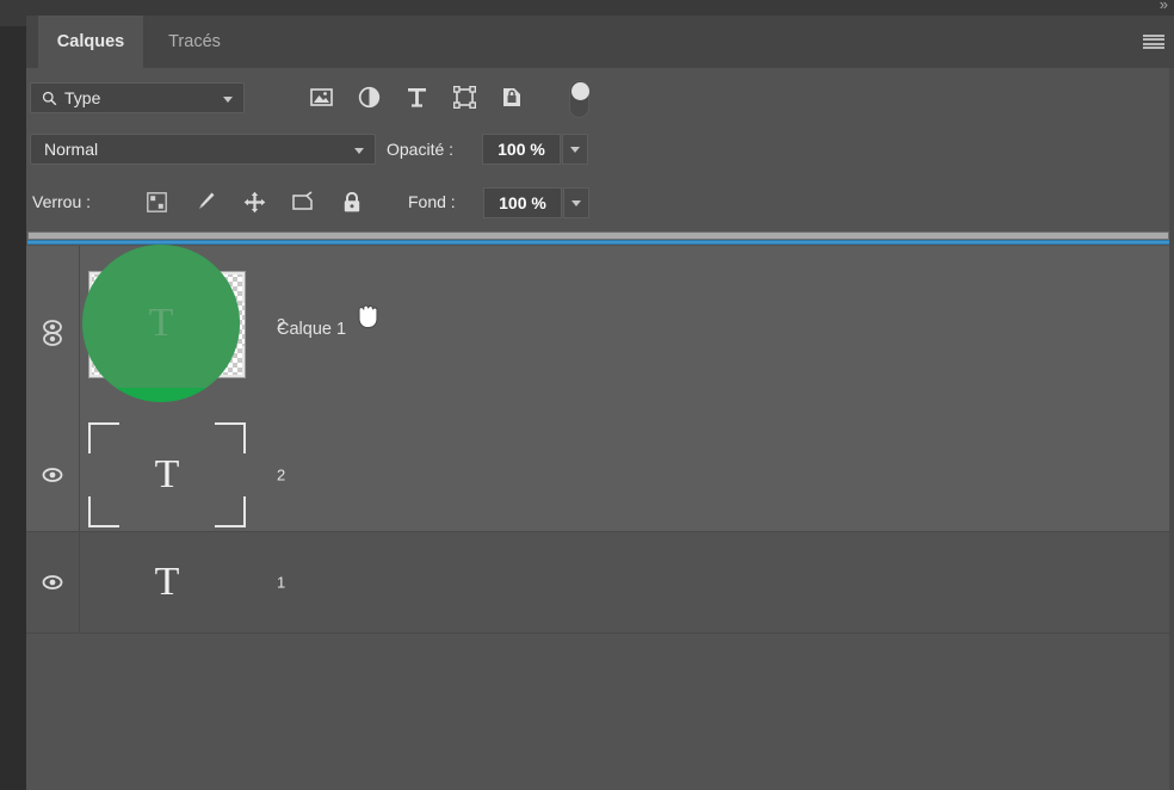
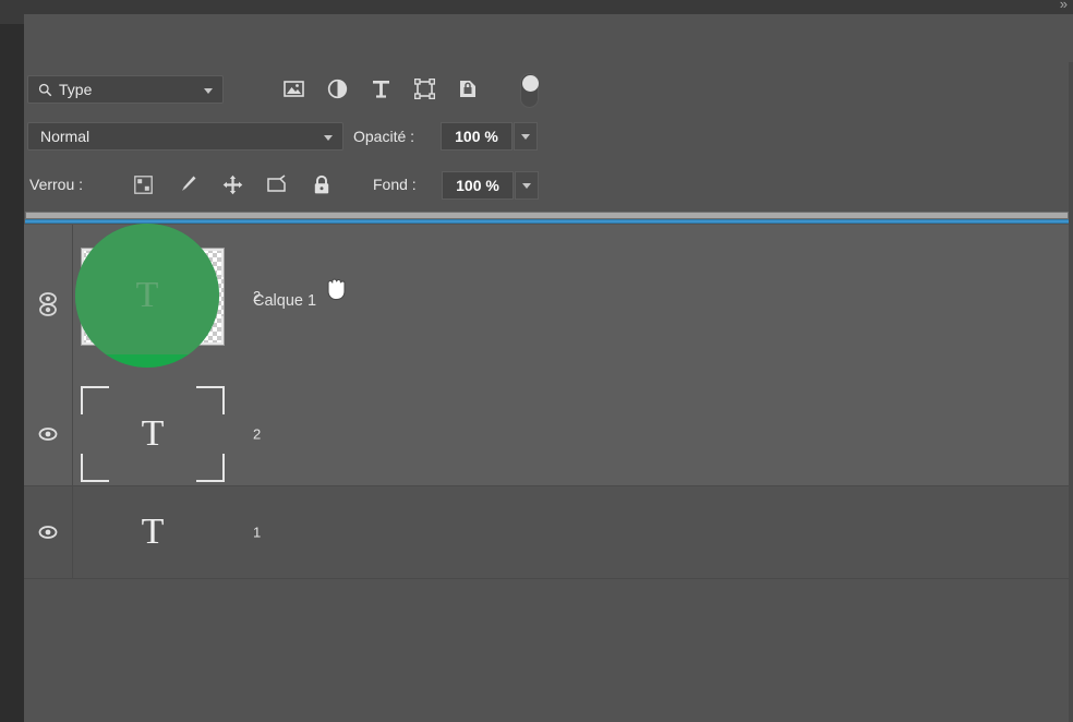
  »
- Calques
- Tracés
  Type
  Normal
  Opacité :
  100 %
  Verrou :
  Fond :
  100 %
  2
  Calque 1
  T
  2
  T
  1
  T
